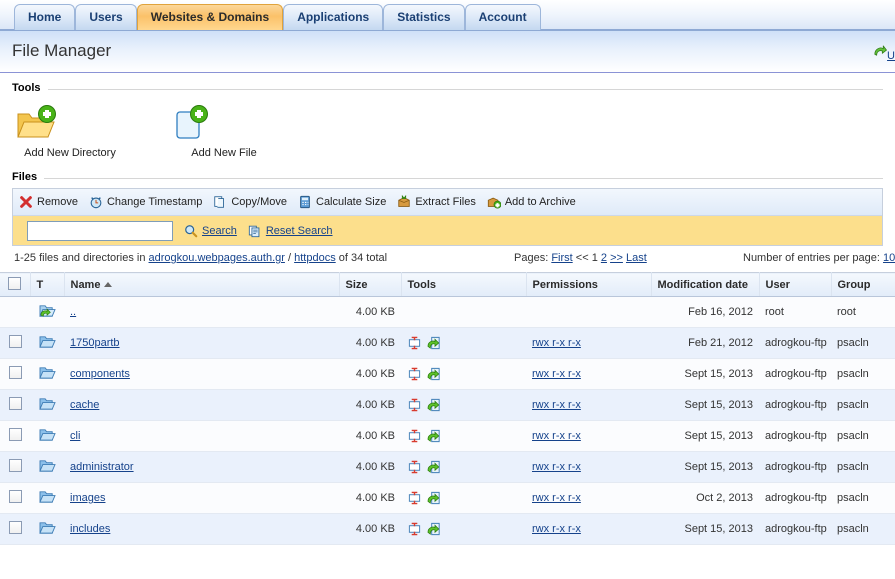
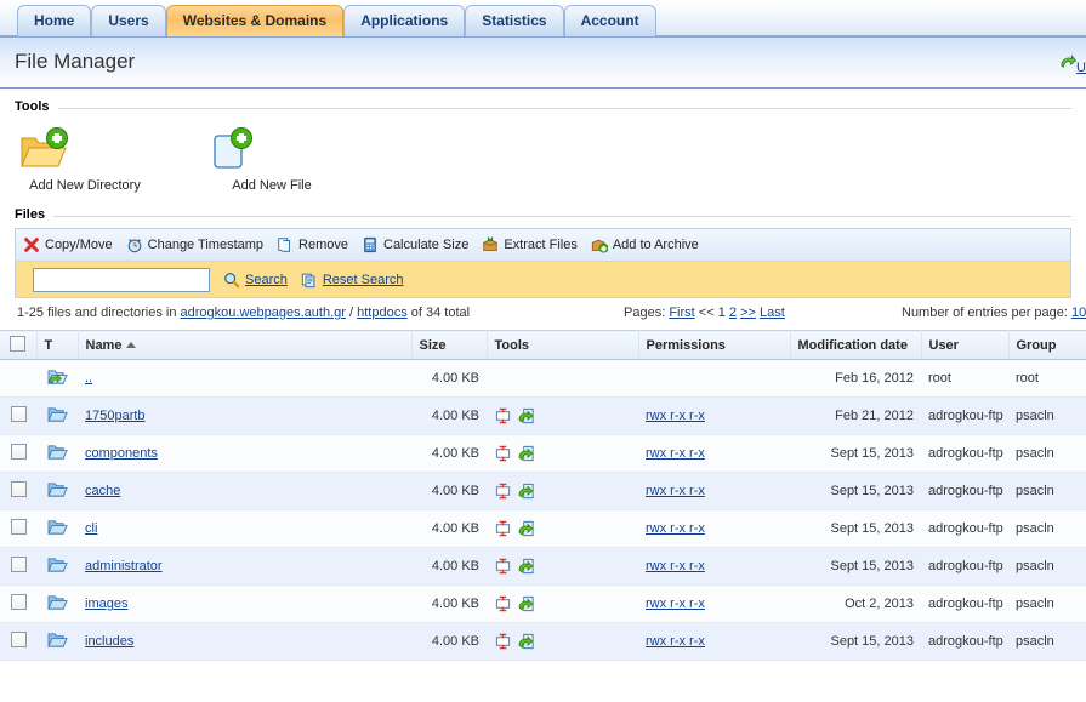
  Home Users Websites & Domains Applications Statistics Account
  File Manager
  U
  Tools
  Add New Directory
  Add New File
  Files
- Remove
+ Copy/Move
  Change Timestamp
- Copy/Move
+ Remove
  Calculate Size
  Extract Files
  Add to Archive
  Search
  Reset Search
  1-25 files and directories in adrogkou.webpages.auth.gr / httpdocs of 34 total
  Pages: First << 1 2 >> Last
  Number of entries per page: 10
  	T	Name	Size	Tools	Permissions	Modification date	User	Group
  		..	4.00 KB			Feb 16, 2012	root	root
  		1750partb	4.00 KB		rwx r-x r-x	Feb 21, 2012	adrogkou-ftp	psacln
  		components	4.00 KB		rwx r-x r-x	Sept 15, 2013	adrogkou-ftp	psacln
  		cache	4.00 KB		rwx r-x r-x	Sept 15, 2013	adrogkou-ftp	psacln
  		cli	4.00 KB		rwx r-x r-x	Sept 15, 2013	adrogkou-ftp	psacln
  		administrator	4.00 KB		rwx r-x r-x	Sept 15, 2013	adrogkou-ftp	psacln
  		images	4.00 KB		rwx r-x r-x	Oct 2, 2013	adrogkou-ftp	psacln
  		includes	4.00 KB		rwx r-x r-x	Sept 15, 2013	adrogkou-ftp	psacln
